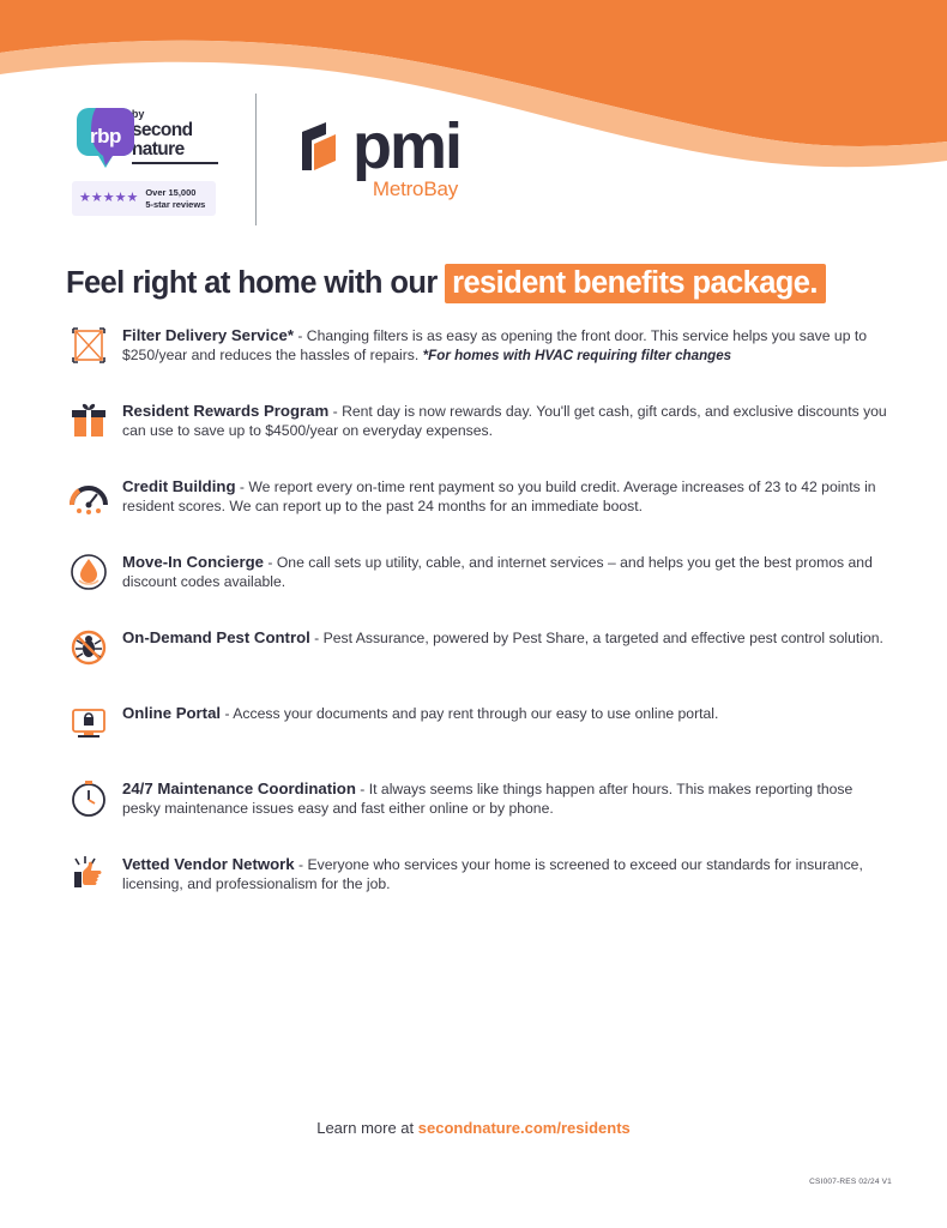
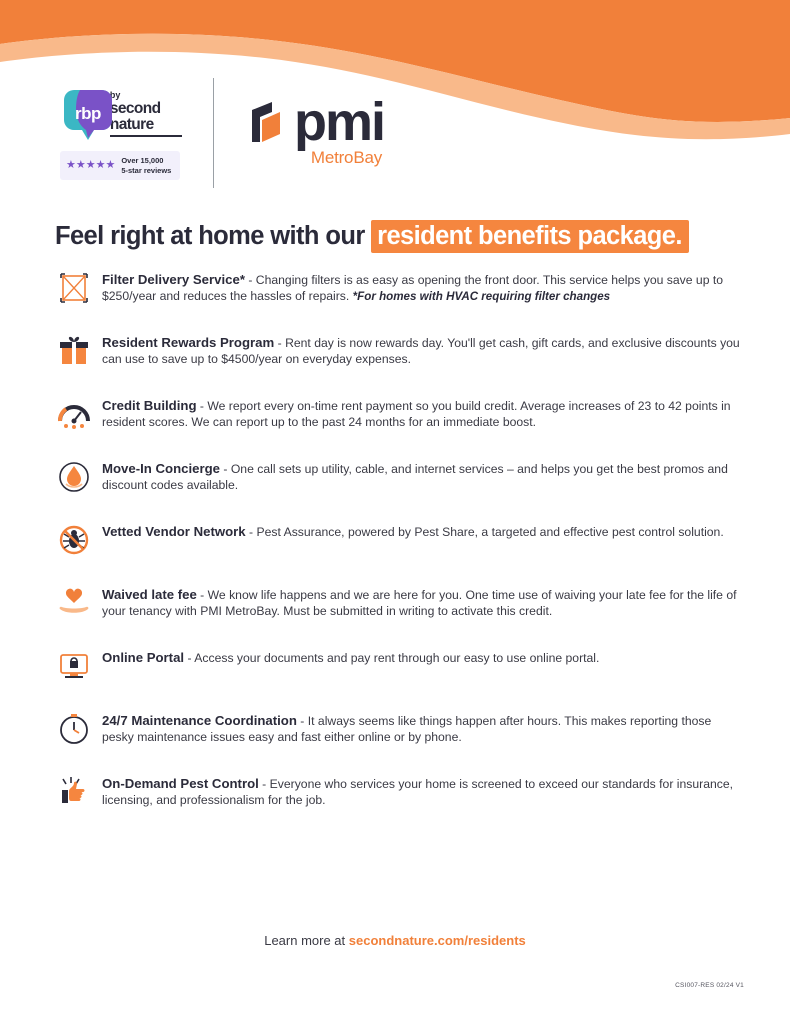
  rbp
  by
  second nature
  ★★★★★
  Over 15,000
  5-star reviews
  pmi
  MetroBay
  Feel right at home with our resident benefits package.
  Filter Delivery Service* - Changing filters is as easy as opening the front door. This service helps you save up to $250/year and reduces the hassles of repairs. *For homes with HVAC requiring filter changes
  Resident Rewards Program - Rent day is now rewards day. You'll get cash, gift cards, and exclusive discounts you can use to save up to $4500/year on everyday expenses.
  Credit Building - We report every on-time rent payment so you build credit. Average increases of 23 to 42 points in resident scores. We can report up to the past 24 months for an immediate boost.
  Move-In Concierge - One call sets up utility, cable, and internet services – and helps you get the best promos and discount codes available.
- On-Demand Pest Control - Pest Assurance, powered by Pest Share, a targeted and effective pest control solution.
+ Vetted Vendor Network - Pest Assurance, powered by Pest Share, a targeted and effective pest control solution.
+ Waived late fee - We know life happens and we are here for you. One time use of waiving your late fee for the life of your tenancy with PMI MetroBay. Must be submitted in writing to activate this credit.
  Online Portal - Access your documents and pay rent through our easy to use online portal.
  24/7 Maintenance Coordination - It always seems like things happen after hours. This makes reporting those pesky maintenance issues easy and fast either online or by phone.
- Vetted Vendor Network - Everyone who services your home is screened to exceed our standards for insurance, licensing, and professionalism for the job.
+ On-Demand Pest Control - Everyone who services your home is screened to exceed our standards for insurance, licensing, and professionalism for the job.
  Learn more at secondnature.com/residents
